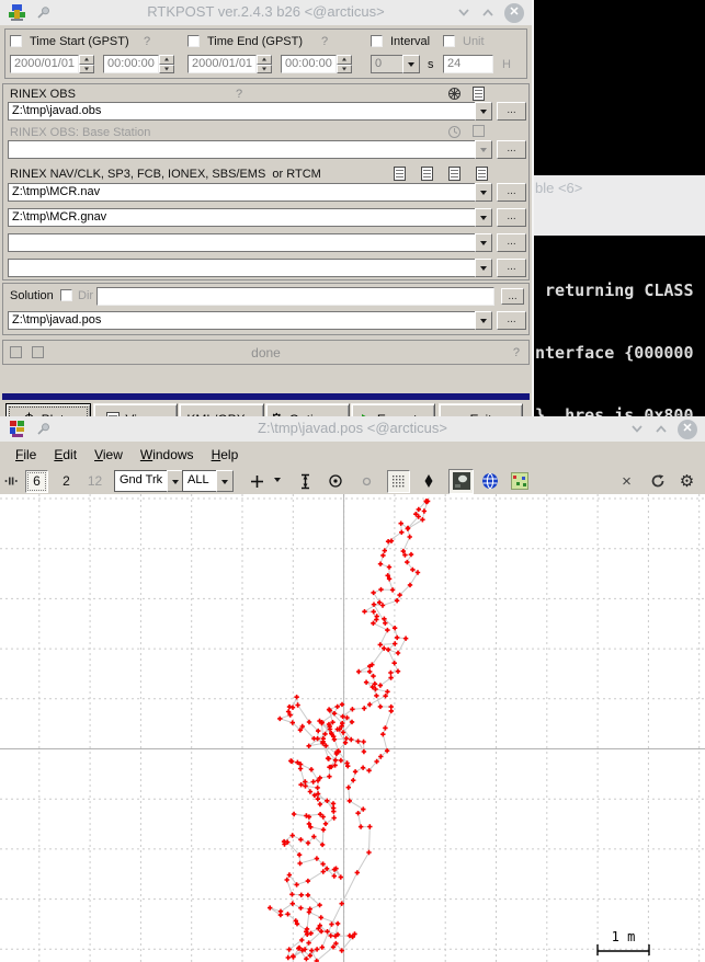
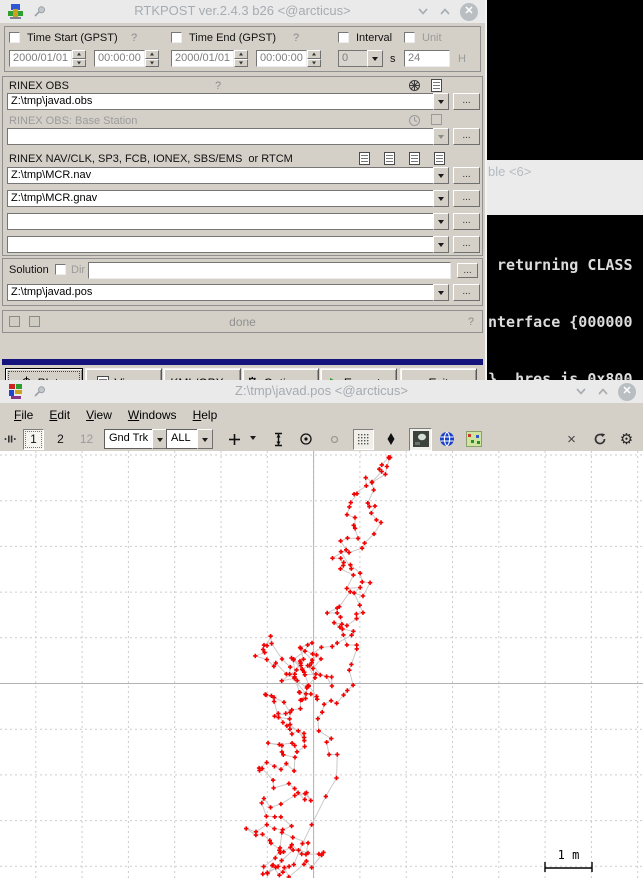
  ble <6>
  returning CLASS
  nterface {000000
  }, hres is 0x800
  RTKPOST ver.2.4.3 b26 <@arcticus>
  ✕
  Time Start (GPST)
  ?
  Time End (GPST)
  ?
  Interval
  Unit
  2000/01/01
  00:00:00
  2000/01/01
  00:00:00
  0
  s
  24
  H
  RINEX OBS
  ?
  Z:\tmp\javad.obs
  ...
  RINEX OBS: Base Station
  ...
  RINEX NAV/CLK, SP3, FCB, IONEX, SBS/EMS or RTCM
  Z:\tmp\MCR.nav
  ...
  Z:\tmp\MCR.gnav
  ...
  ...
  ...
  Solution
  Dir
  ...
  Z:\tmp\javad.pos
  ...
  done
  ?
  Z:\tmp\javad.pos <@arcticus>
  ✕
  File
  Edit
  View
  Windows
  Help
- 6
+ 1
  2
  12
  Gnd Trk
  ALL
  ×
  ⚙
  1 m
